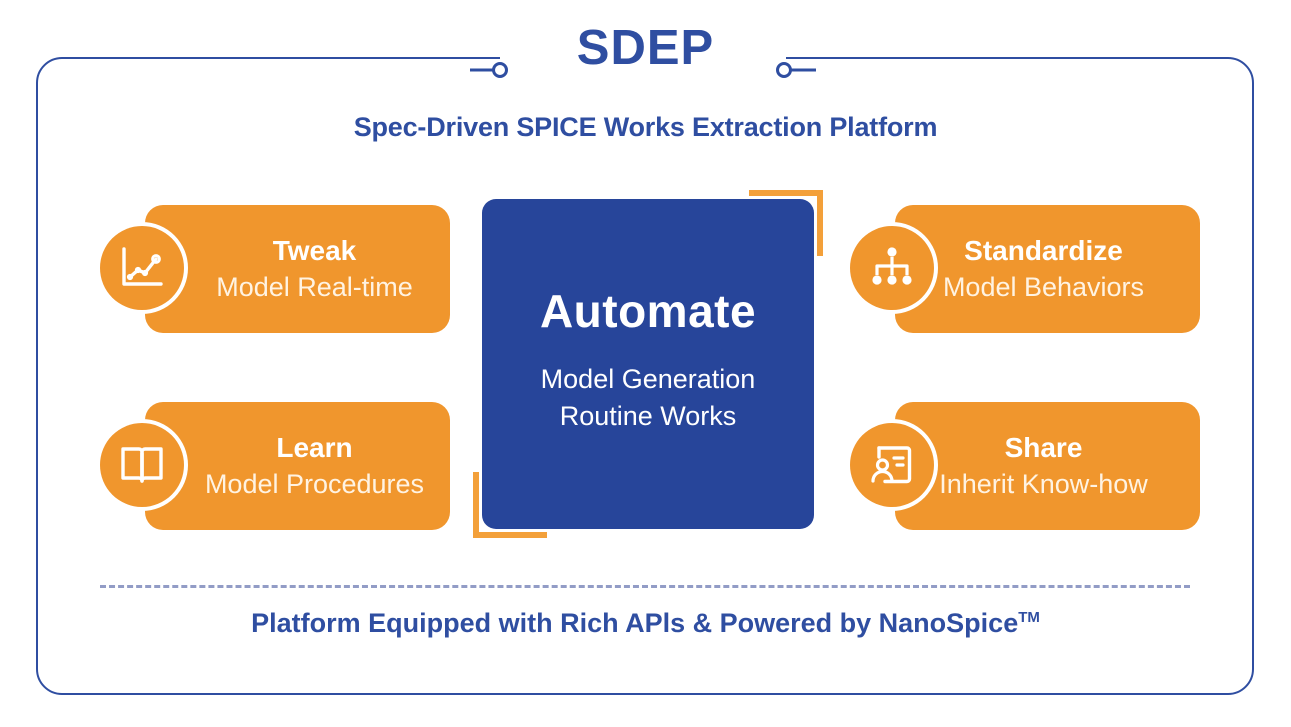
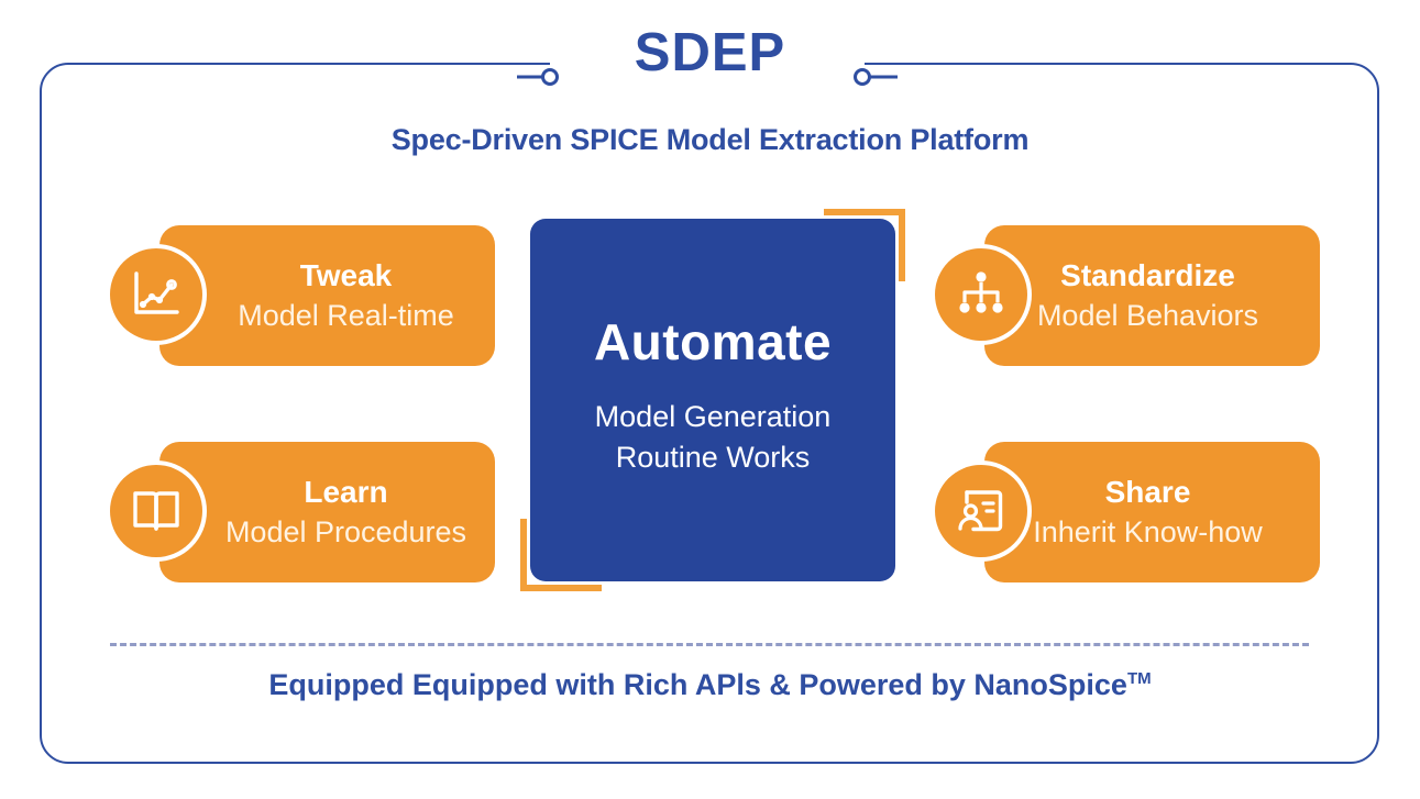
  SDEP
- Spec-Driven SPICE Works Extraction Platform
+ Spec-Driven SPICE Model Extraction Platform
  Automate
  Model Generation
  Routine Works
  Tweak
  Model Real-time
  Learn
  Model Procedures
  Standardize
  Model Behaviors
  Share
  Inherit Know-how
- Platform Equipped with Rich APls & Powered by NanoSpiceTM
+ Equipped Equipped with Rich APls & Powered by NanoSpiceTM
